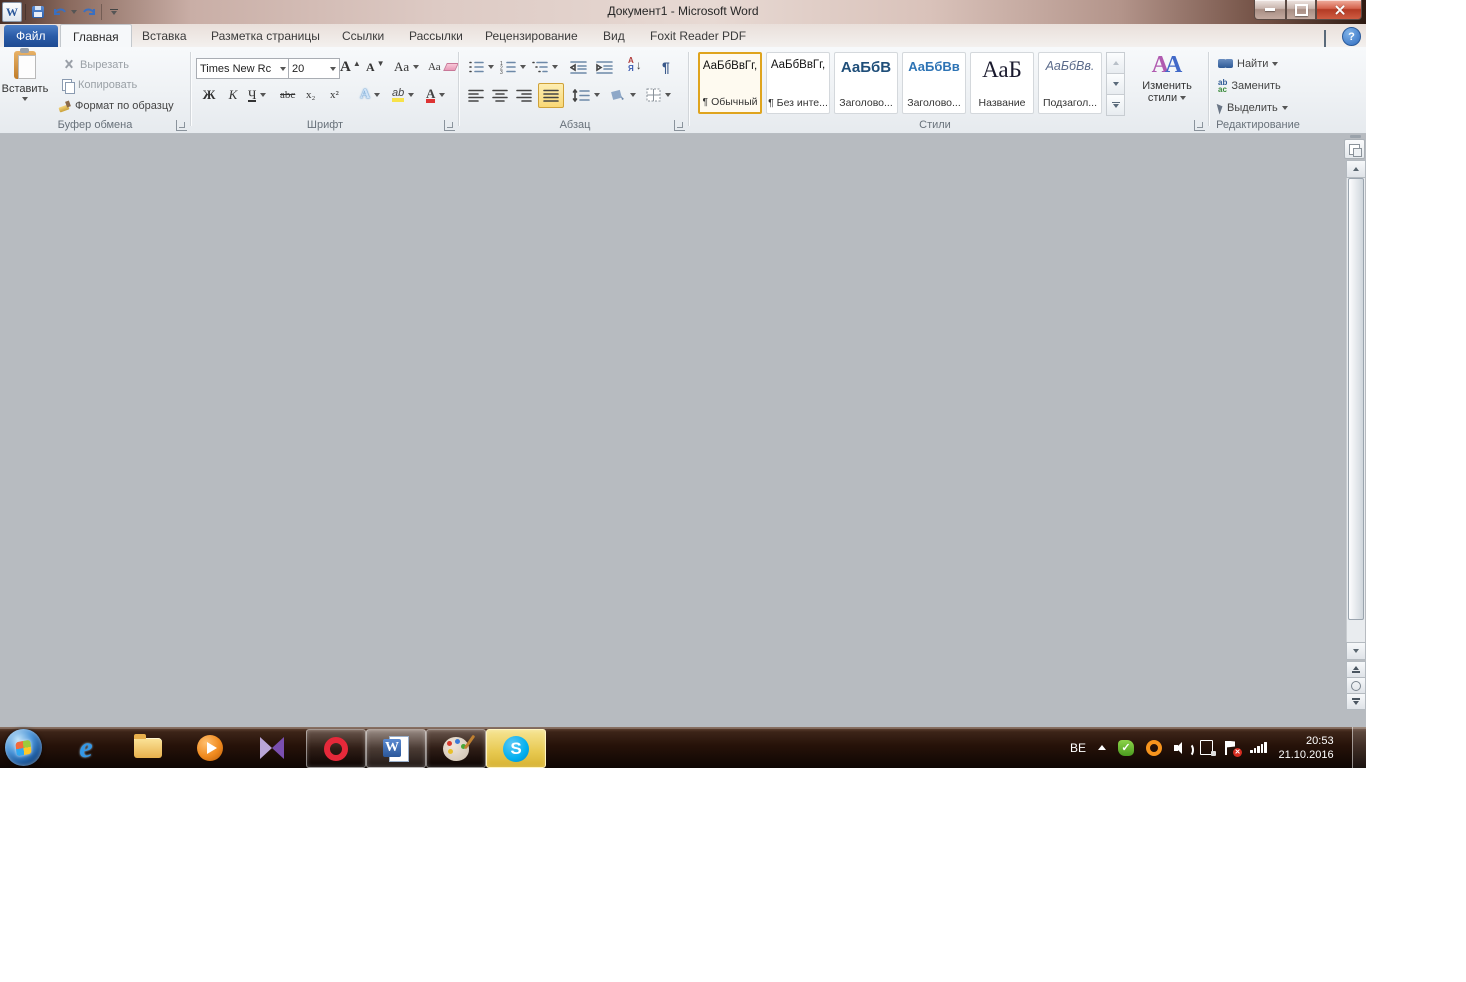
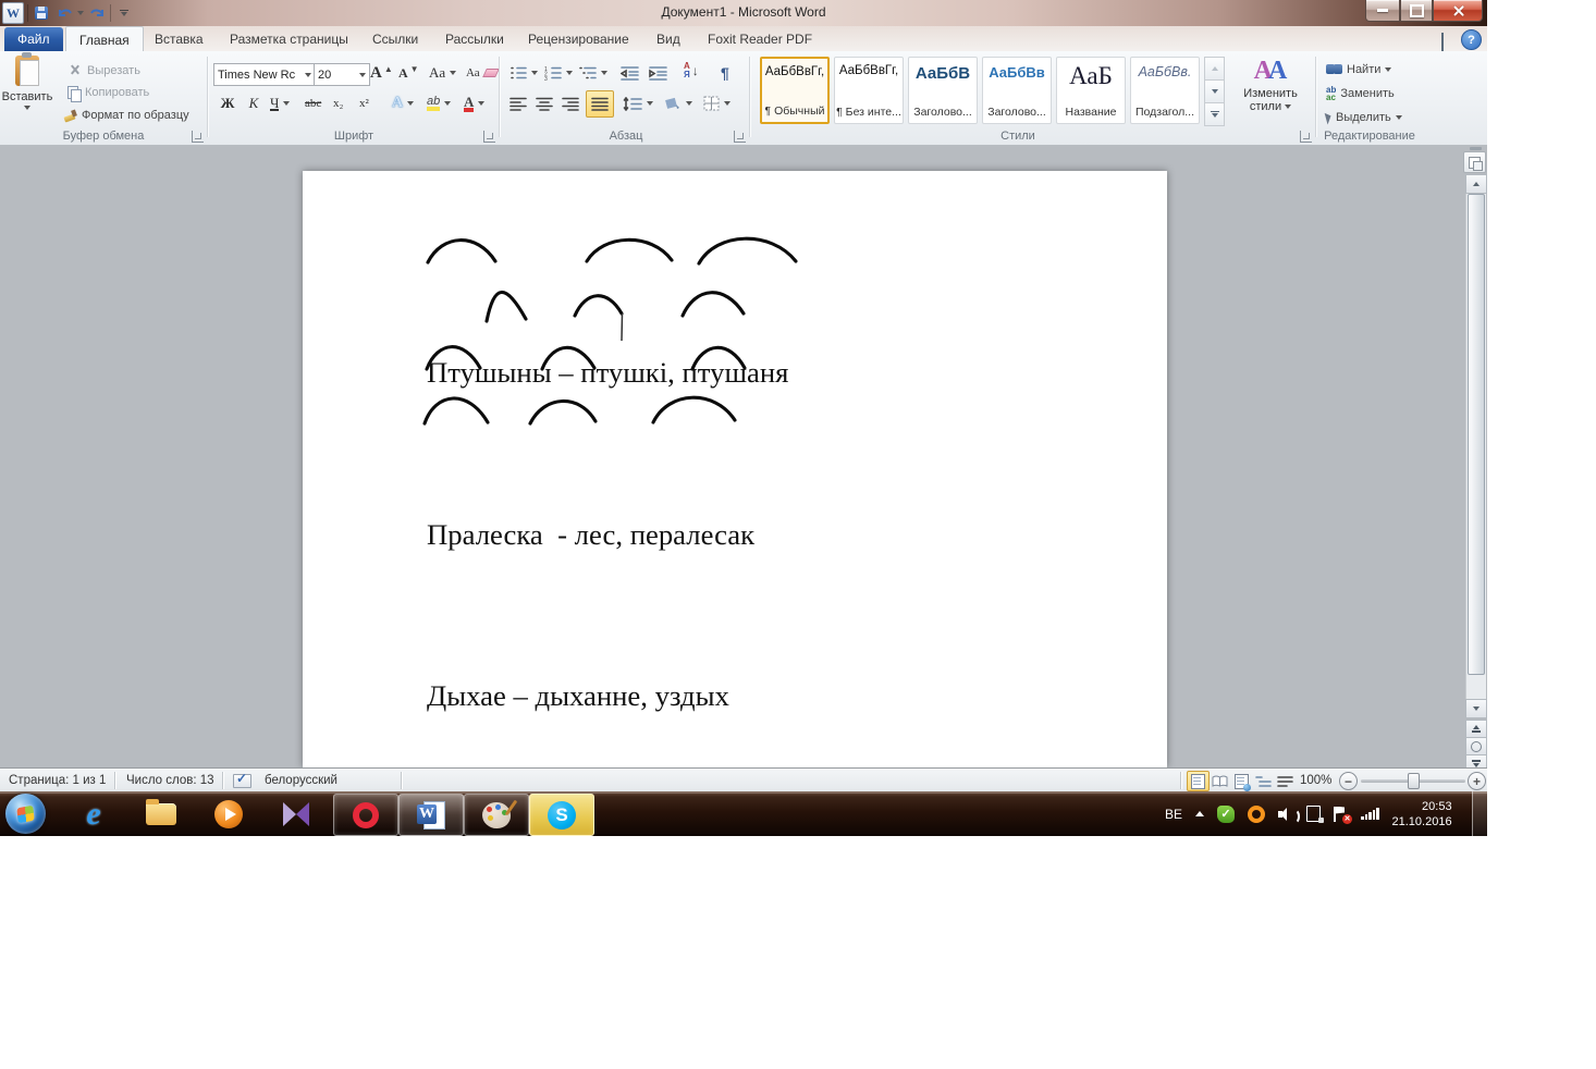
  W
  Документ1 - Microsoft Word
  Файл
  Главная
  Вставка
  Разметка страницы
  Ссылки
  Рассылки
  Рецензирование
  Вид
  Foxit Reader PDF
  ?
  Вставить
  Вырезать
  Копировать
  Формат по образцу
  Буфер обмена
  Times New Rc
  20
  А
  ▲
  А
  ▼
  Aa
  Аа
  Ж
  К
  Ч
  abc
  x₂
  x²
  А
  ab
  А
  Шрифт
  А
  Я
  ↓
  ¶
  Абзац
  АаБбВвГг,
  ¶ Обычный
  АаБбВвГг,
  ¶ Без инте...
  АаБбВ
  Заголово...
  АаБбВв
  Заголово...
  АаБ
  Название
  АаБбВв.
  Подзагол...
  AA
  Изменить
  стили
  Стили
  Найти
  ab
  ac
  Заменить
  Выделить
  Редактирование
+ Птушыны – птушкі, птушаня
+ Пралеска - лес, пералесак
+ Дыхае – дыханне, уздых
+ Страница: 1 из 1
+ Число слов: 13
+ белорусский
+ 100%
+ −
+ +
  e
  W
  S
  BE
  ✓
  20:53
  21.10.2016
